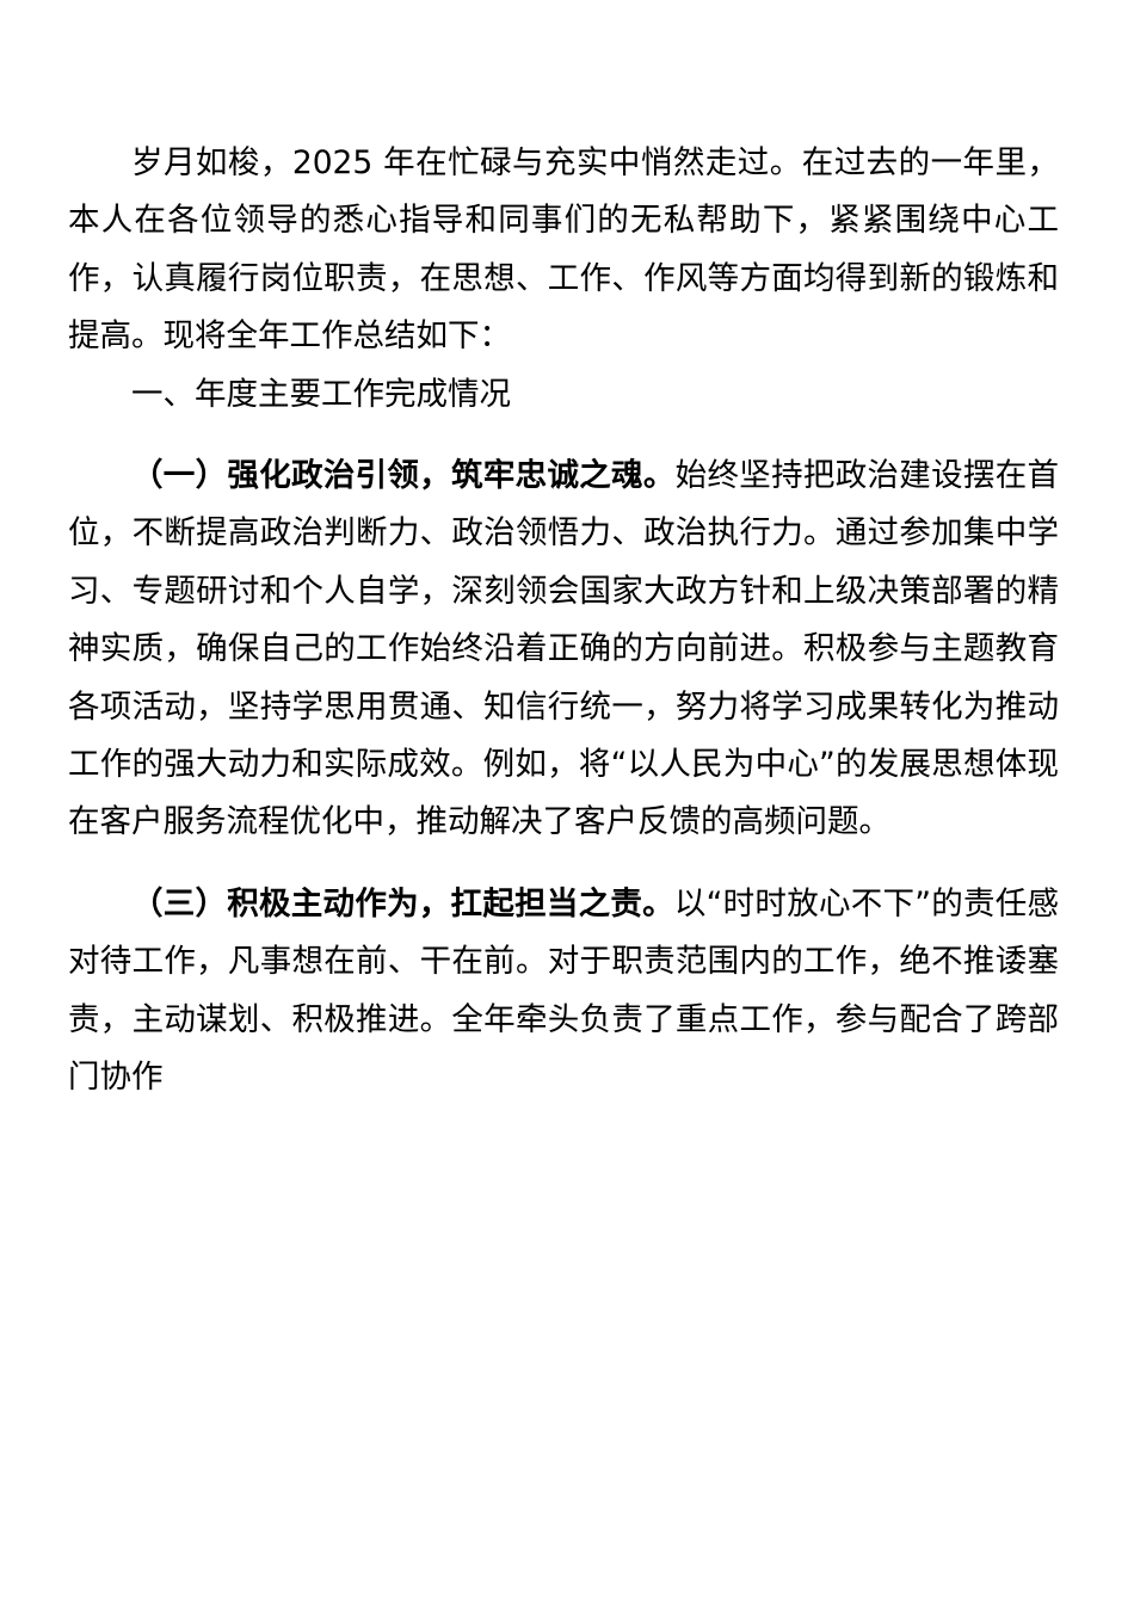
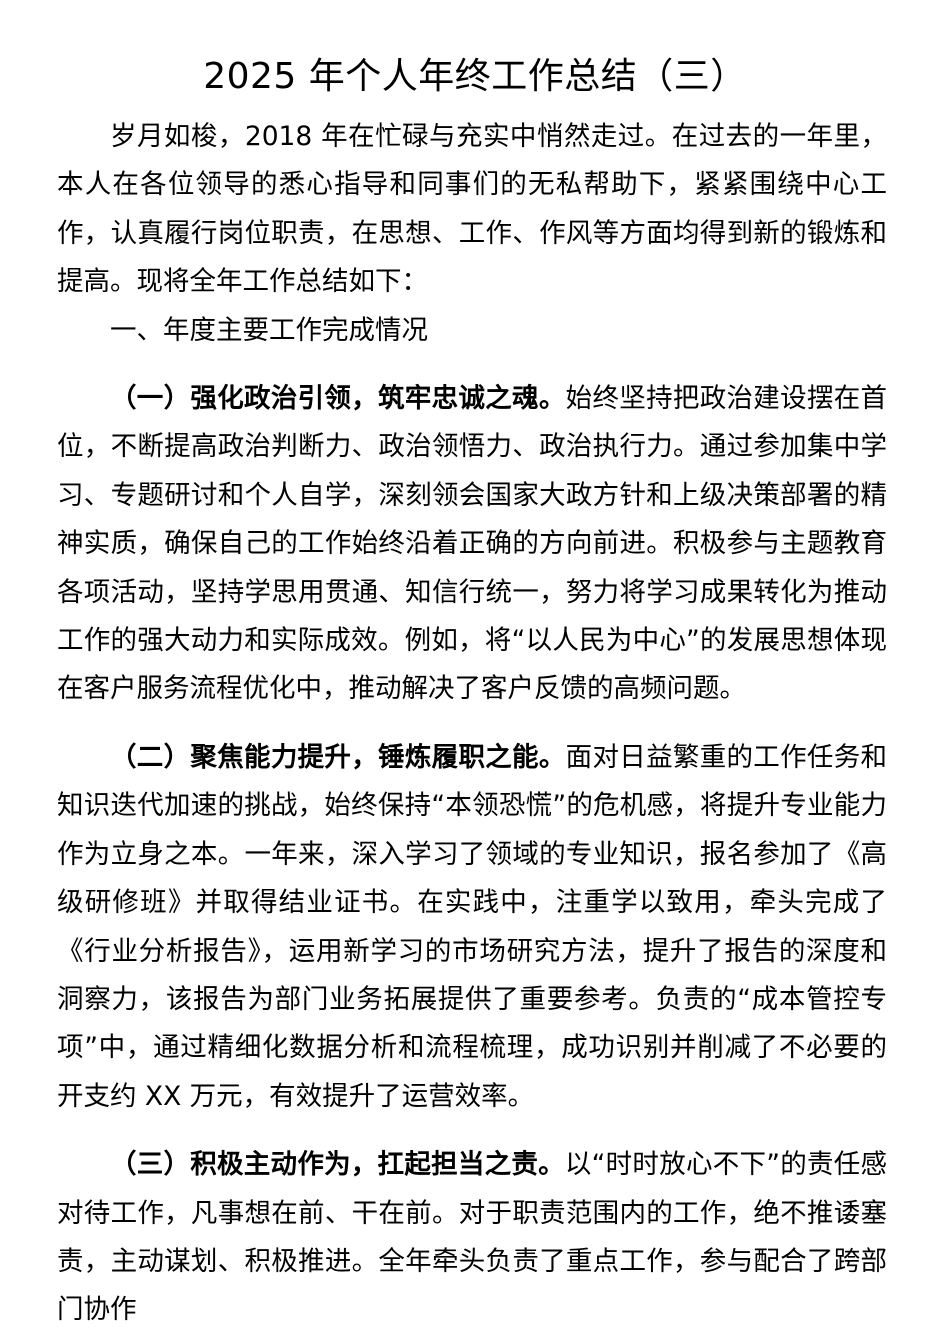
+ 2025 年个人年终工作总结（三）
- 岁月如梭，2025 年在忙碌与充实中悄然走过。在过去的一年里，本人在各位领导的悉心指导和同事们的无私帮助下，紧紧围绕中心工作，认真履行岗位职责，在思想、工作、作风等方面均得到新的锻炼和提高。现将全年工作总结如下：
+ 岁月如梭，2018 年在忙碌与充实中悄然走过。在过去的一年里，本人在各位领导的悉心指导和同事们的无私帮助下，紧紧围绕中心工作，认真履行岗位职责，在思想、工作、作风等方面均得到新的锻炼和提高。现将全年工作总结如下：
  一、年度主要工作完成情况
  （一）强化政治引领，筑牢忠诚之魂。始终坚持把政治建设摆在首位，不断提高政治判断力、政治领悟力、政治执行力。通过参加集中学习、专题研讨和个人自学，深刻领会国家大政方针和上级决策部署的精神实质，确保自己的工作始终沿着正确的方向前进。积极参与主题教育各项活动，坚持学思用贯通、知信行统一，努力将学习成果转化为推动工作的强大动力和实际成效。例如，将“以人民为中心”的发展思想体现在客户服务流程优化中，推动解决了客户反馈的高频问题。
+ （二）聚焦能力提升，锤炼履职之能。面对日益繁重的工作任务和知识迭代加速的挑战，始终保持“本领恐慌”的危机感，将提升专业能力作为立身之本。一年来，深入学习了领域的专业知识，报名参加了《高级研修班》并取得结业证书。在实践中，注重学以致用，牵头完成了《行业分析报告》，运用新学习的市场研究方法，提升了报告的深度和洞察力，该报告为部门业务拓展提供了重要参考。负责的“成本管控专项”中，通过精细化数据分析和流程梳理，成功识别并削减了不必要的开支约 XX 万元，有效提升了运营效率。
  （三）积极主动作为，扛起担当之责。以“时时放心不下”的责任感对待工作，凡事想在前、干在前。对于职责范围内的工作，绝不推诿塞责，主动谋划、积极推进。全年牵头负责了重点工作，参与配合了跨部门协作
